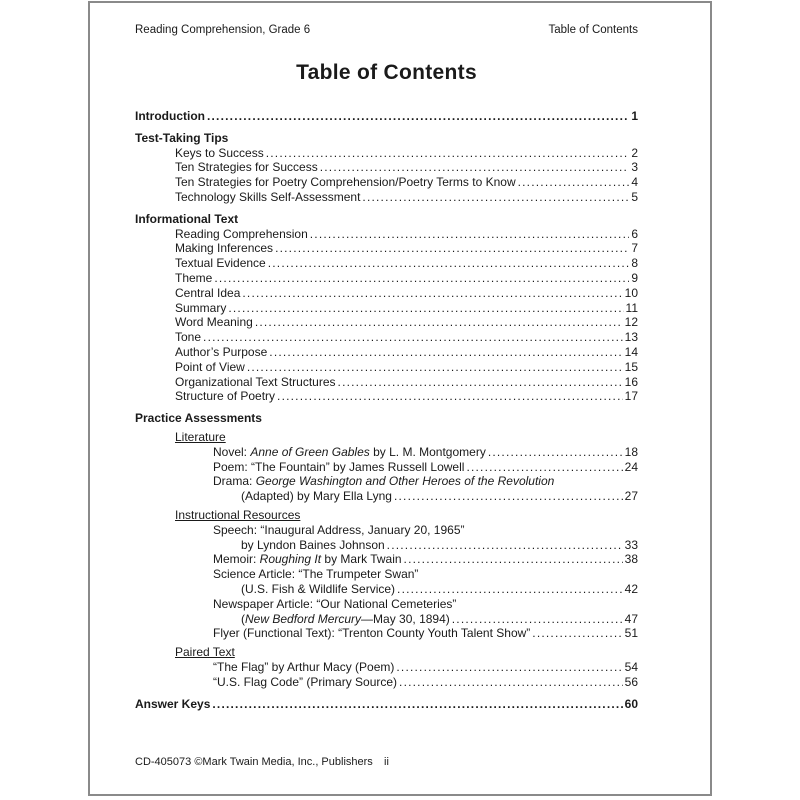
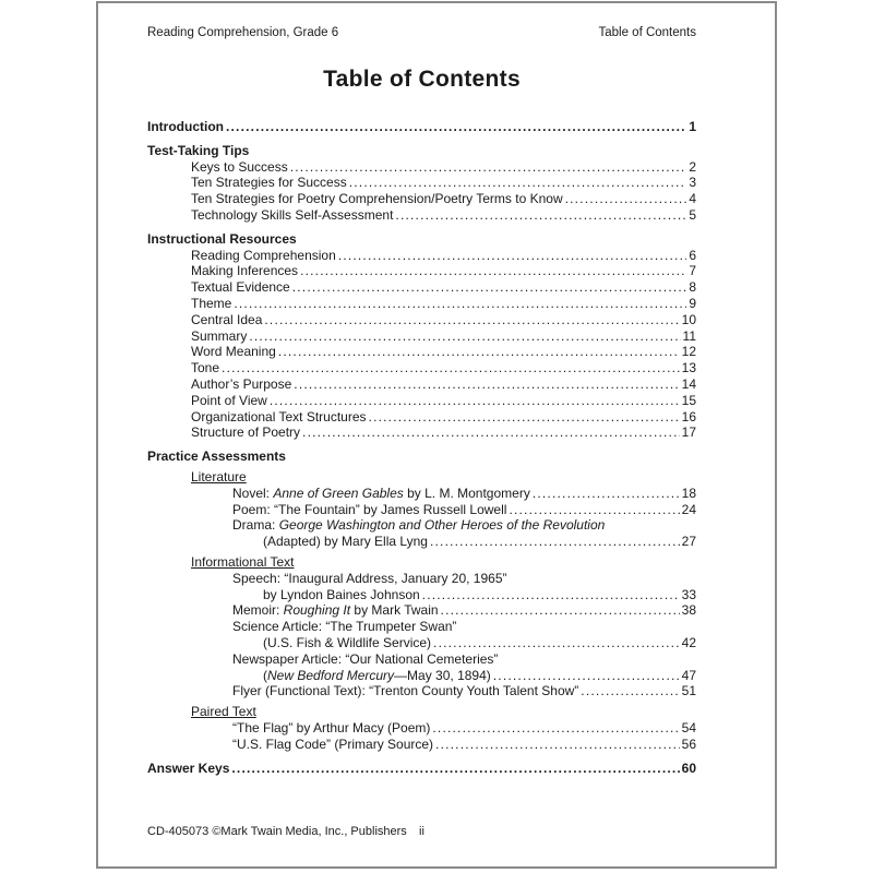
  Reading Comprehension, Grade 6
  Table of Contents
  Table of Contents
  Introduction
  1
  Test-Taking Tips
  Keys to Success
  2
  Ten Strategies for Success
  3
  Ten Strategies for Poetry Comprehension/Poetry Terms to Know
  4
  Technology Skills Self-Assessment
  5
- Informational Text
+ Instructional Resources
  Reading Comprehension
  6
  Making Inferences
  7
  Textual Evidence
  8
  Theme
  9
  Central Idea
  10
  Summary
  11
  Word Meaning
  12
  Tone
  13
  Author’s Purpose
  14
  Point of View
  15
  Organizational Text Structures
  16
  Structure of Poetry
  17
  Practice Assessments
  Literature
  Novel: Anne of Green Gables by L. M. Montgomery
  18
  Poem: “The Fountain” by James Russell Lowell
  24
  Drama: George Washington and Other Heroes of the Revolution
  (Adapted) by Mary Ella Lyng
  27
- Instructional Resources
+ Informational Text
  Speech: “Inaugural Address, January 20, 1965”
  by Lyndon Baines Johnson
  33
  Memoir: Roughing It by Mark Twain
  38
  Science Article: “The Trumpeter Swan”
  (U.S. Fish & Wildlife Service)
  42
  Newspaper Article: “Our National Cemeteries”
  (New Bedford Mercury—May 30, 1894)
  47
  Flyer (Functional Text): “Trenton County Youth Talent Show”
  51
  Paired Text
  “The Flag” by Arthur Macy (Poem)
  54
  “U.S. Flag Code” (Primary Source)
  56
  Answer Keys
  60
  ii
  CD-405073 ©Mark Twain Media, Inc., Publishers
